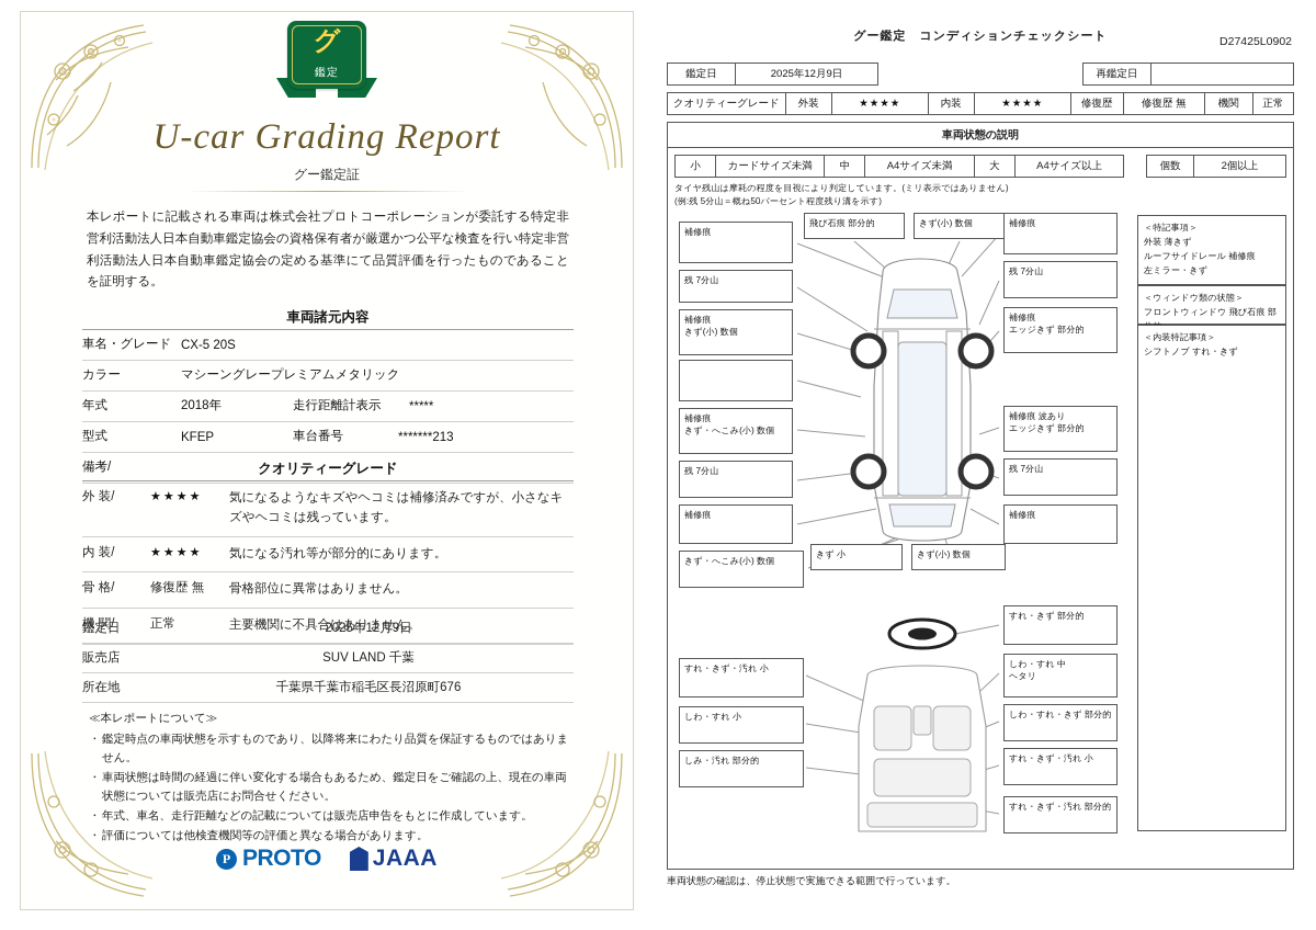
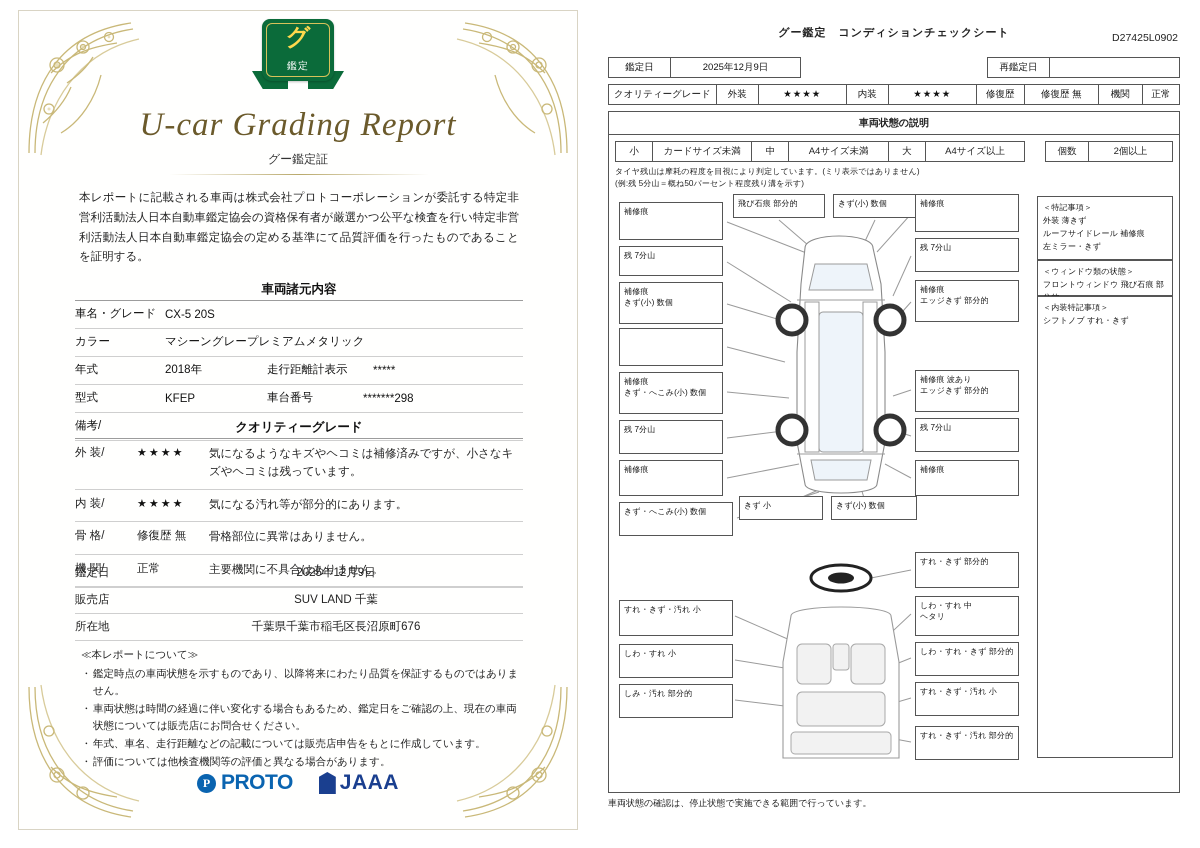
  グ
  鑑定
  U-car Grading Report
  グー鑑定証
  本レポートに記載される車両は株式会社プロトコーポレーションが委託する特定非営利活動法人日本自動車鑑定協会の資格保有者が厳選かつ公平な検査を行い特定非営利活動法人日本自動車鑑定協会の定める基準にて品質評価を行ったものであることを証明する。
  車両諸元内容
  車名・グレード
  CX-5 20S
  カラー
  マシーングレープレミアムメタリック
  年式
  2018年
  走行距離計表示
  *****
  型式
  KFEP
  車台番号
- *******213
+ *******298
  備考/
  クオリティーグレード
  外 装/
  ★★★★
  気になるようなキズやヘコミは補修済みですが、小さなキズやヘコミは残っています。
  内 装/
  ★★★★
  気になる汚れ等が部分的にあります。
  骨 格/
  修復歴 無
  骨格部位に異常はありません。
  機 関/
  正常
  主要機関に不具合はありません。
  鑑定日
  2025年12月9日
  販売店
  SUV LAND 千葉
  所在地
  千葉県千葉市稲毛区長沼原町676
  ≪本レポートについて≫
  鑑定時点の車両状態を示すものであり、以降将来にわたり品質を保証するものではありません。
  車両状態は時間の経過に伴い変化する場合もあるため、鑑定日をご確認の上、現在の車両状態については販売店にお問合せください。
  年式、車名、走行距離などの記載については販売店申告をもとに作成しています。
  評価については他検査機関等の評価と異なる場合があります。
  P
  PROTO
  JAAA
  グー鑑定 コンディションチェックシート
  D27425L0902
  鑑定日	2025年12月9日		再鑑定日
  クオリティーグレード	外装	★★★★	内装	★★★★	修復歴	修復歴 無	機関	正常
  車両状態の説明
  小	カードサイズ未満	中	A4サイズ未満	大	A4サイズ以上
  個数	2個以上
  タイヤ残山は摩耗の程度を目視により判定しています。(ミリ表示ではありません)
  (例:残 5分山＝概ね50パーセント程度残り溝を示す)
  補修痕
  飛び石痕 部分的
  きず(小) 数個
  補修痕
  残 7分山
  残 7分山
  補修痕
  きず(小) 数個
  補修痕
  エッジきず 部分的
  補修痕
  きず・へこみ(小) 数個
  補修痕 波あり
  エッジきず 部分的
  残 7分山
  残 7分山
  補修痕
  補修痕
  きず・へこみ(小) 数個
  きず 小
  きず(小) 数個
  すれ・きず 部分的
  すれ・きず・汚れ 小
  しわ・すれ 中
  ヘタリ
  しわ・すれ 小
  しわ・すれ・きず 部分的
  しみ・汚れ 部分的
  すれ・きず・汚れ 小
  すれ・きず・汚れ 部分的
  ＜特記事項＞
  外装 薄きず
  ルーフサイドレール 補修痕
  左ミラー・きず
  ＜ウィンドウ類の状態＞
  フロントウィンドウ 飛び石痕 部
  ＜内装特記事項＞
  シフトノブ すれ・きず
  車両状態の確認は、停止状態で実施できる範囲で行っています。
